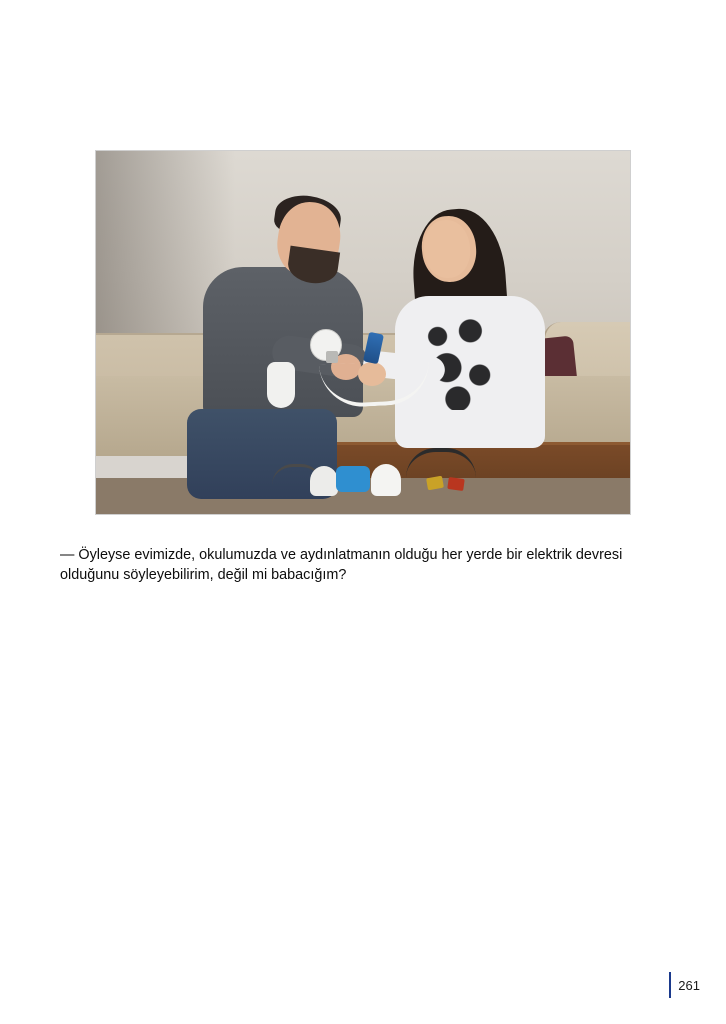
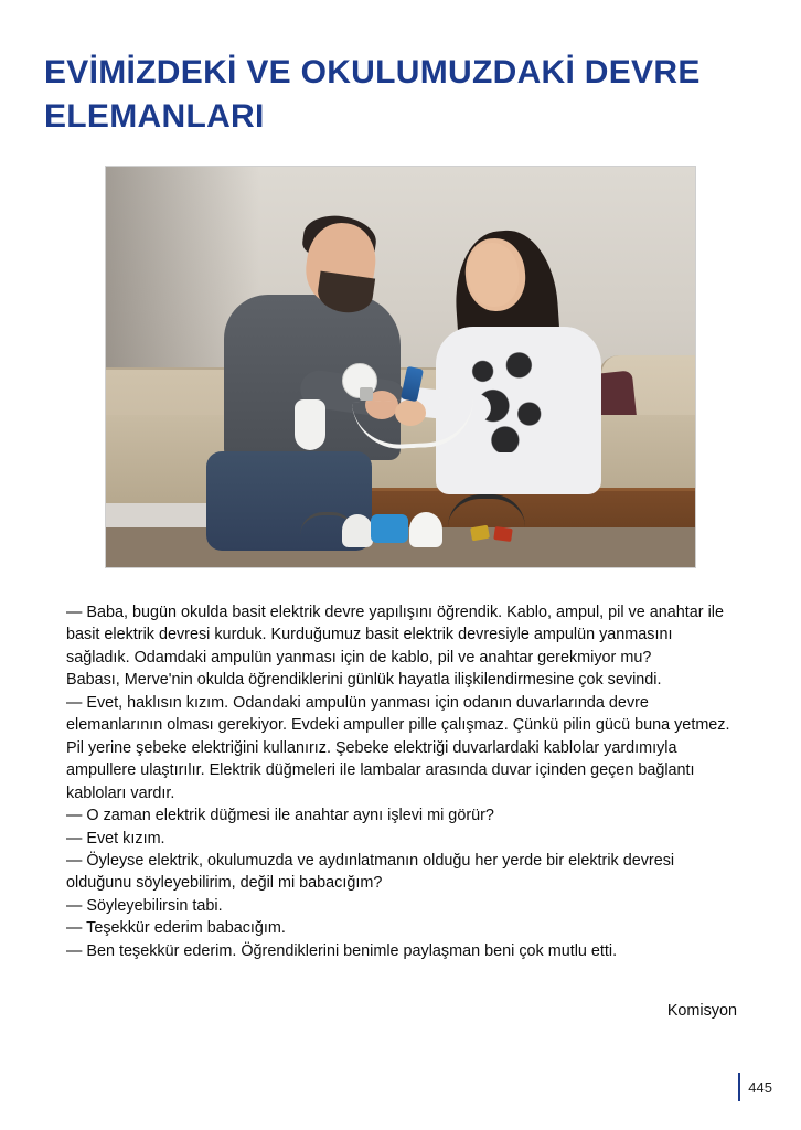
+ EVİMİZDEKİ VE OKULUMUZDAKİ DEVRE ELEMANLARI
+ — Baba, bugün okulda basit elektrik devre yapılışını öğrendik. Kablo, ampul, pil ve anahtar ile basit elektrik devresi kurduk. Kurduğumuz basit elektrik devresiyle ampulün yanmasını sağladık. Odamdaki ampulün yanması için de kablo, pil ve anahtar gerekmiyor mu?
+ Babası, Merve'nin okulda öğrendiklerini günlük hayatla ilişkilendirmesine çok sevindi.
+ — Evet, haklısın kızım. Odandaki ampulün yanması için odanın duvarlarında devre elemanlarının olması gerekiyor. Evdeki ampuller pille çalışmaz. Çünkü pilin gücü buna yetmez. Pil yerine şebeke elektriğini kullanırız. Şebeke elektriği duvarlardaki kablolar yardımıyla ampullere ulaştırılır. Elektrik düğmeleri ile lambalar arasında duvar içinden geçen bağlantı kabloları vardır.
+ — O zaman elektrik düğmesi ile anahtar aynı işlevi mi görür?
+ — Evet kızım.
- — Öyleyse evimizde, okulumuzda ve aydınlatmanın olduğu her yerde bir elektrik devresi olduğunu söyleyebilirim, değil mi babacığım?
+ — Öyleyse elektrik, okulumuzda ve aydınlatmanın olduğu her yerde bir elektrik devresi olduğunu söyleyebilirim, değil mi babacığım?
+ — Söyleyebilirsin tabi.
+ — Teşekkür ederim babacığım.
+ — Ben teşekkür ederim. Öğrendiklerini benimle paylaşman beni çok mutlu etti.
+ Komisyon
- 261
+ 445
